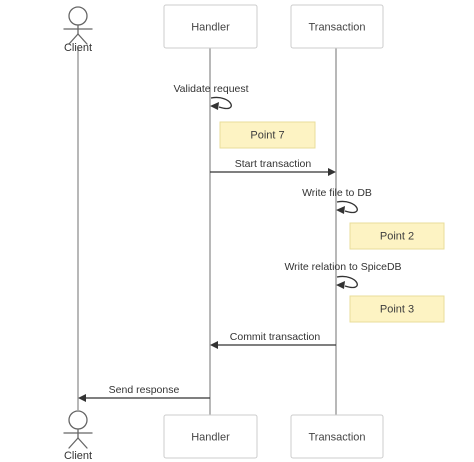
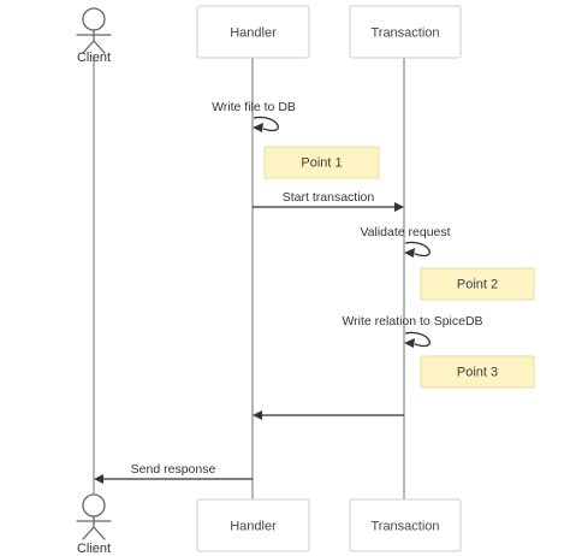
  Client
  Handler
  Transaction
- Validate request
+ Write file to DB
- Point 7
+ Point 1
  Start transaction
- Write file to DB
+ Validate request
  Point 2
  Write relation to SpiceDB
  Point 3
- Commit transaction
  Send response
  Client
  Handler
  Transaction
